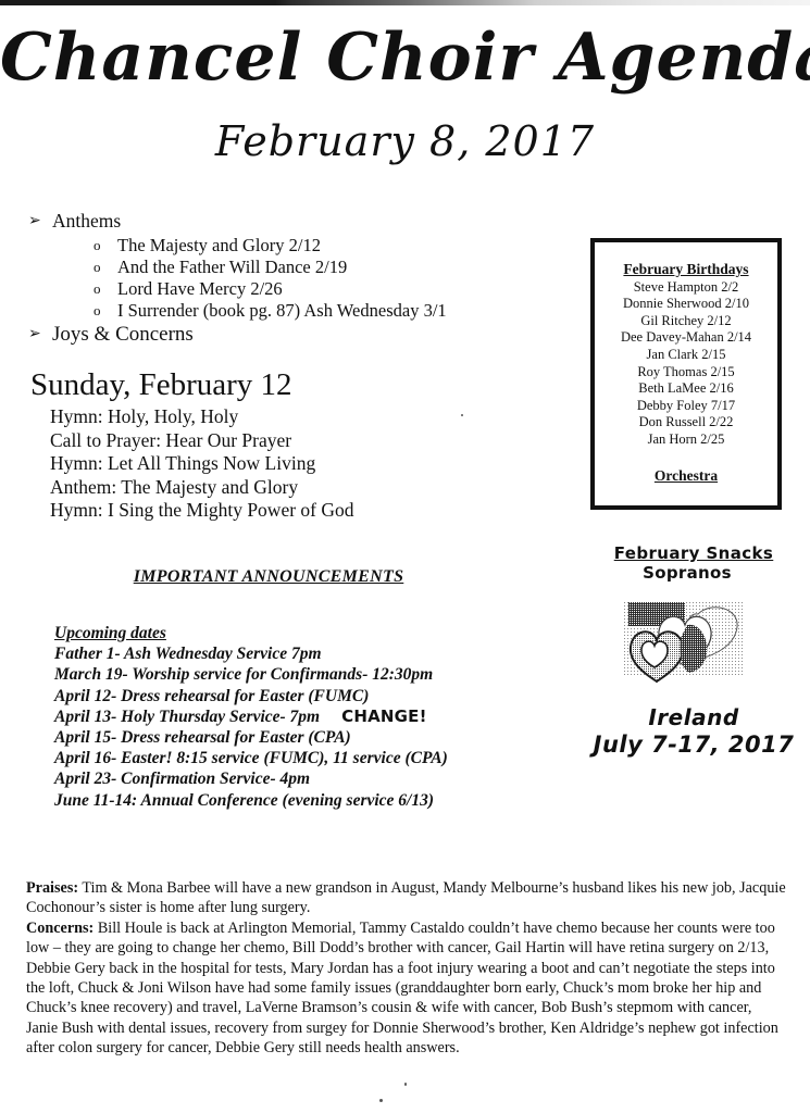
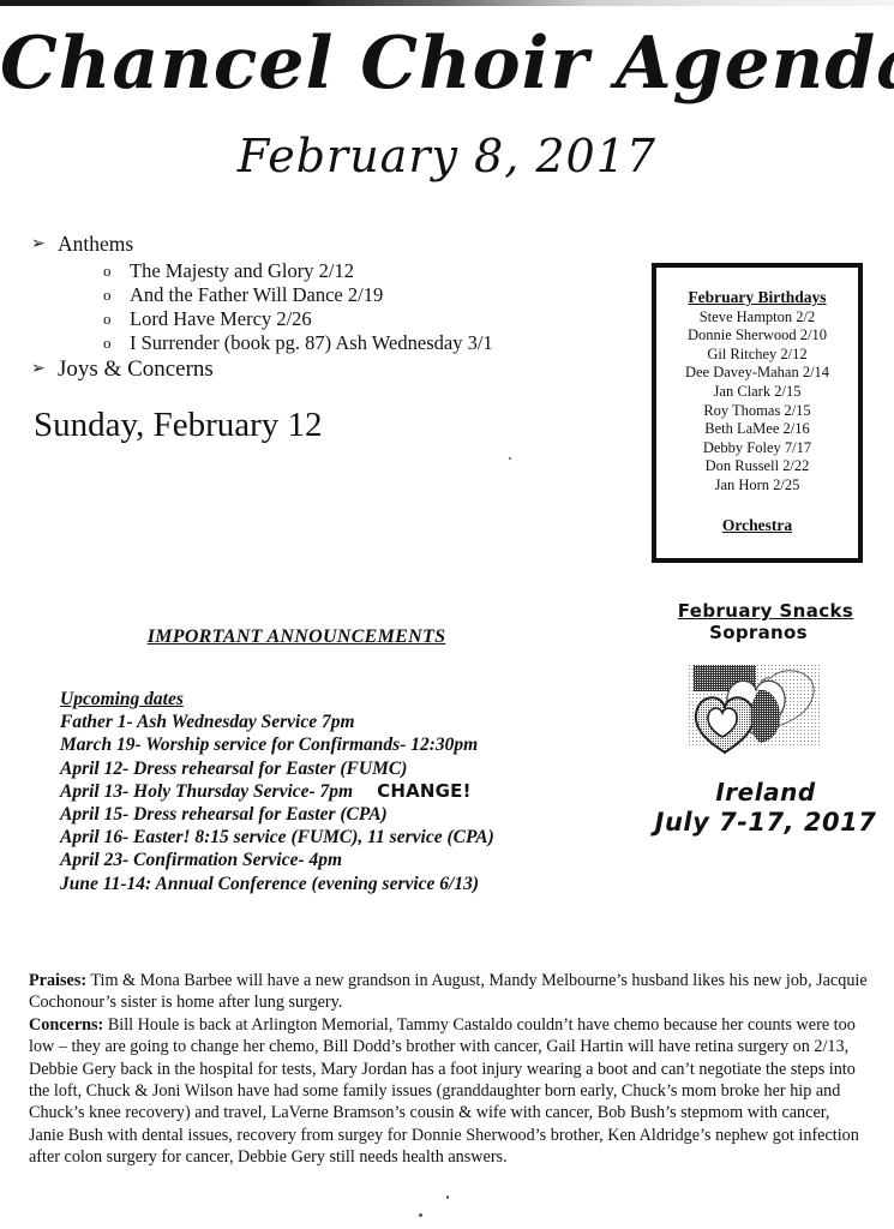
  Chancel Choir Agend
  February 8, 2017
  ➢
  Anthems
  o
  The Majesty and Glory 2/12
  o
  And the Father Will Dance 2/19
  o
  Lord Have Mercy 2/26
  o
  I Surrender (book pg. 87) Ash Wednesday 3/1
  ➢
  Joys & Concerns
  Sunday, February 12
- Hymn: Holy, Holy, Holy
- Call to Prayer: Hear Our Prayer
- Hymn: Let All Things Now Living
- Anthem: The Majesty and Glory
- Hymn: I Sing the Mighty Power of God
  February Birthdays
  Steve Hampton 2/2
  Donnie Sherwood 2/10
  Gil Ritchey 2/12
  Dee Davey-Mahan 2/14
  Jan Clark 2/15
  Roy Thomas 2/15
  Beth LaMee 2/16
  Debby Foley 7/17
  Don Russell 2/22
  Jan Horn 2/25
  Orchestra
  IMPORTANT ANNOUNCEMENTS
  Upcoming dates
  Father 1- Ash Wednesday Service 7pm
  March 19- Worship service for Confirmands- 12:30pm
  April 12- Dress rehearsal for Easter (FUMC)
  April 13- Holy Thursday Service- 7pm CHANGE!
  April 15- Dress rehearsal for Easter (CPA)
  April 16- Easter! 8:15 service (FUMC), 11 service (CPA)
  April 23- Confirmation Service- 4pm
  June 11-14: Annual Conference (evening service 6/13)
  February Snacks
  Sopranos
  Ireland
  July 7-17, 2017
  Praises: Tim & Mona Barbee will have a new grandson in August, Mandy Melbourne’s husband likes his new job, Jacquie Cochonour’s sister is home after lung surgery.
  Concerns: Bill Houle is back at Arlington Memorial, Tammy Castaldo couldn’t have chemo because her counts were too low – they are going to change her chemo, Bill Dodd’s brother with cancer, Gail Hartin will have retina surgery on 2/13, Debbie Gery back in the hospital for tests, Mary Jordan has a foot injury wearing a boot and can’t negotiate the steps into the loft, Chuck & Joni Wilson have had some family issues (granddaughter born early, Chuck’s mom broke her hip and Chuck’s knee recovery) and travel, LaVerne Bramson’s cousin & wife with cancer, Bob Bush’s stepmom with cancer, Janie Bush with dental issues, recovery from surgey for Donnie Sherwood’s brother, Ken Aldridge’s nephew got infection after colon surgery for cancer, Debbie Gery still needs health answers.
